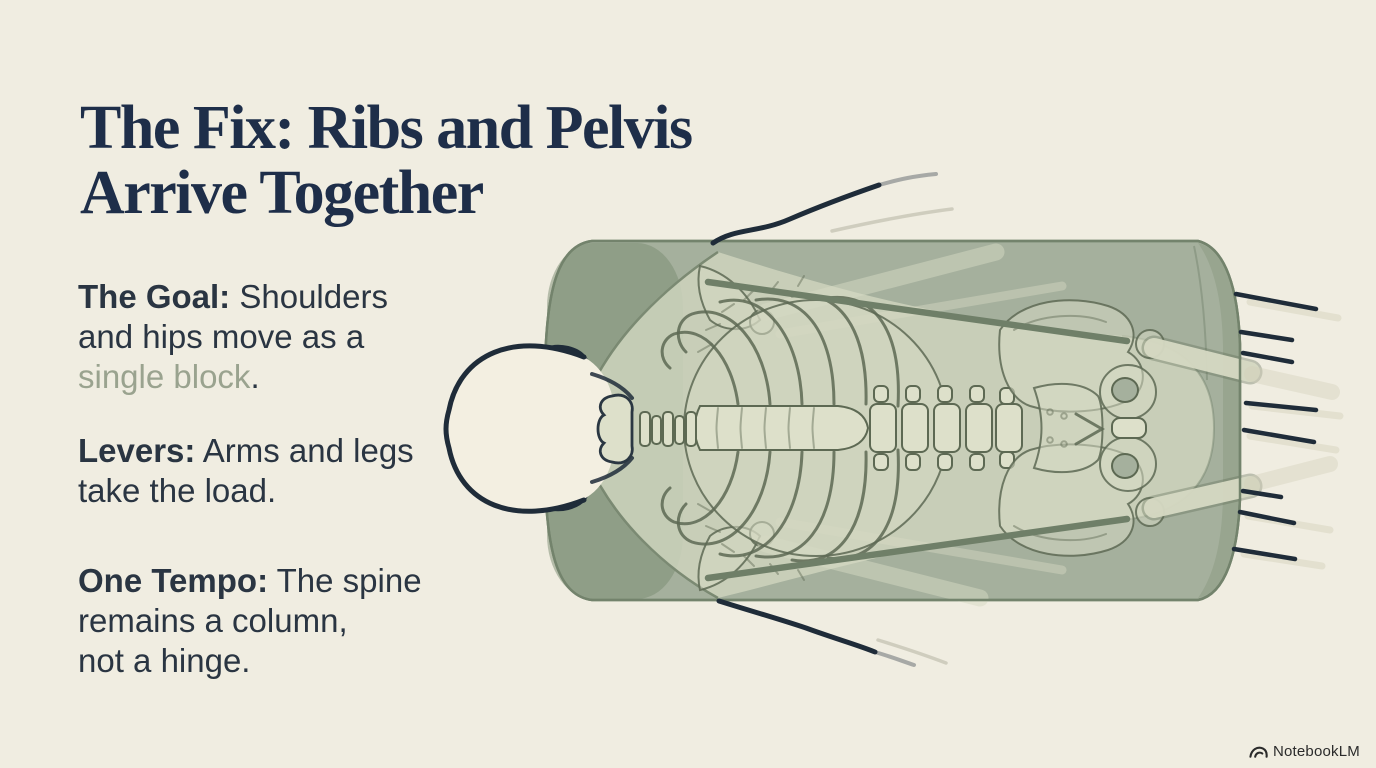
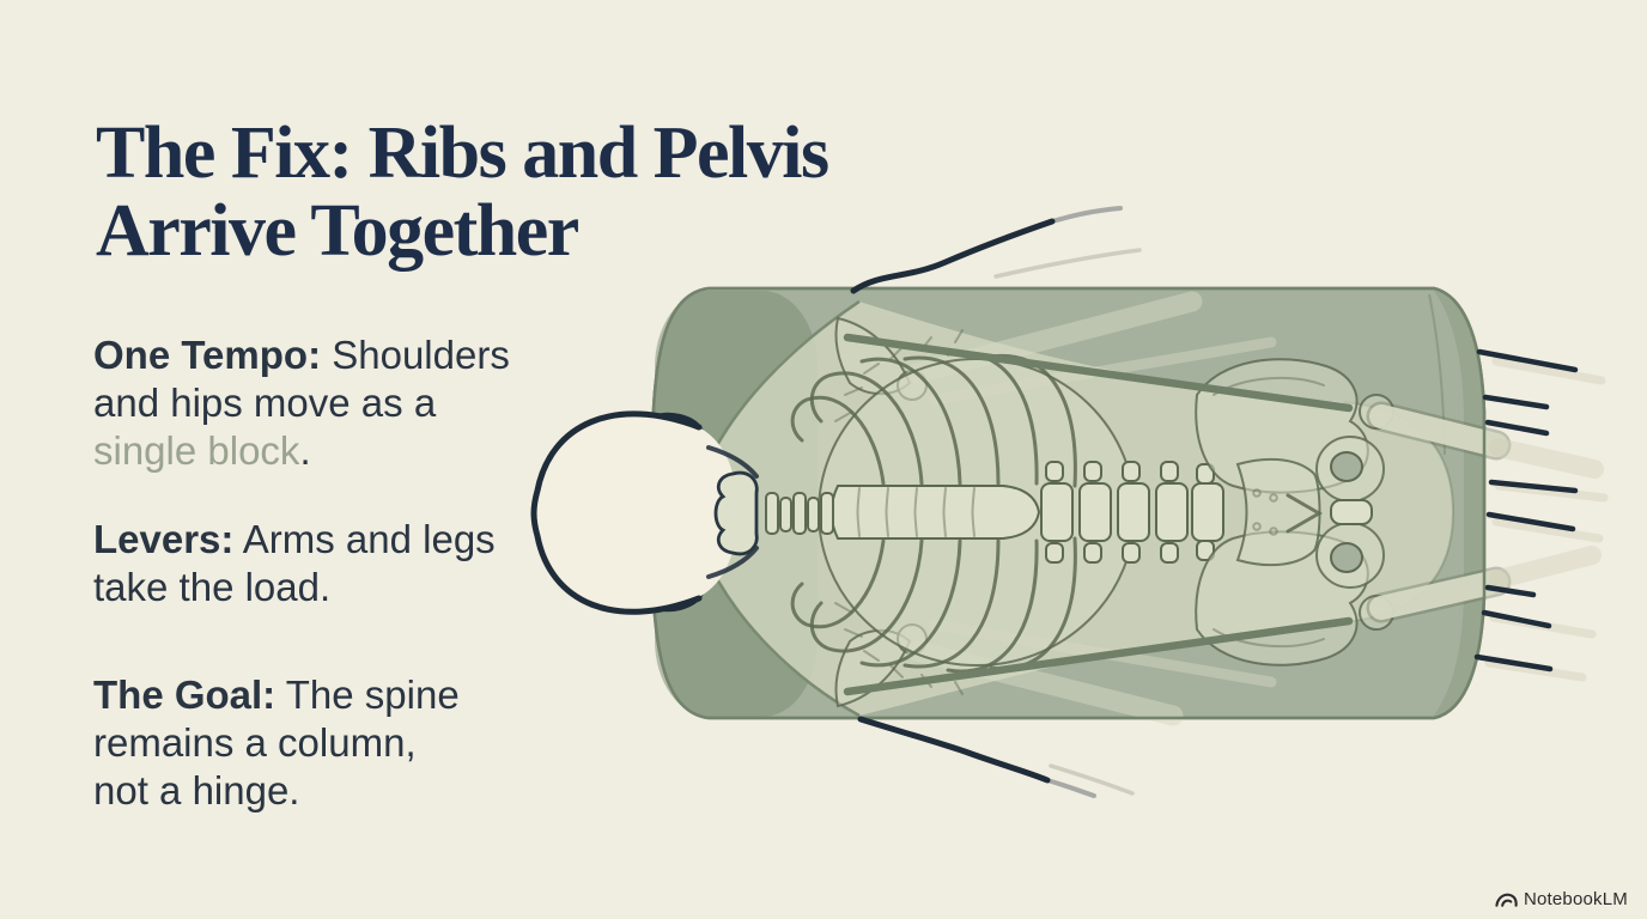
  The Fix: Ribs and Pelvis
  Arrive Together
- The Goal: Shoulders
+ One Tempo: Shoulders
  and hips move as a
  single block.
  Levers: Arms and legs
  take the load.
- One Tempo: The spine
+ The Goal: The spine
  remains a column,
  not a hinge.
  NotebookLM
